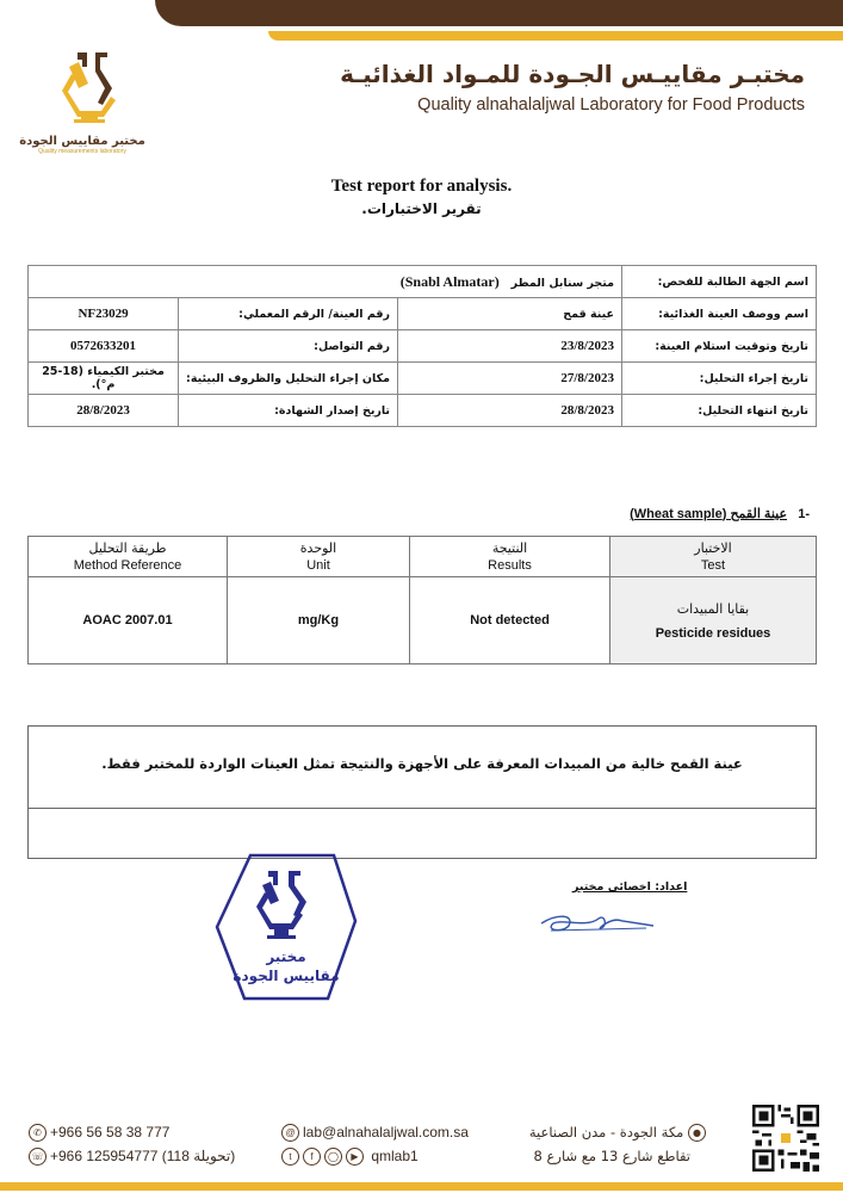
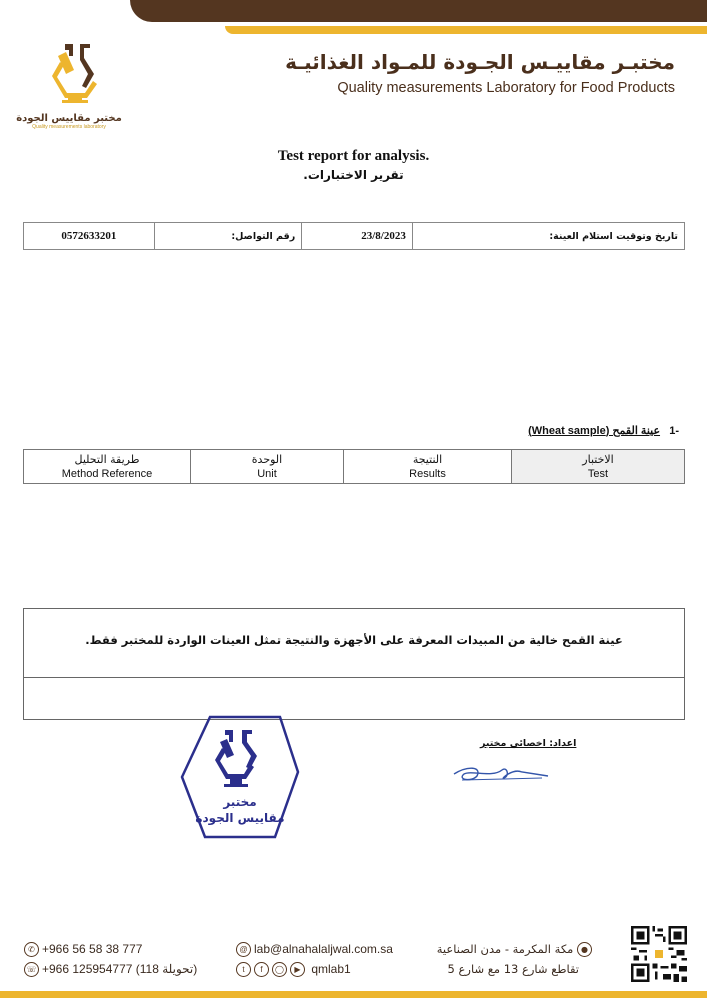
  مختبر مقاييس الجودة
  مختبـر مقاييـس الجـودة للمـواد الغذائيـة
- Quality alnahalaljwal Laboratory for Food Products
+ Quality measurements Laboratory for Food Products
  Test report for analysis.
  تقرير الاختبارات.
- اسم الجهة الطالبة للفحص:	متجر سنابل المطر (Snabl Almatar)
- اسم ووصف العينة الغذائية:	عينة قمح	رقم العينة/ الرقم المعملي:	NF23029
  تاريخ وتوقيت استلام العينة:	23/8/2023	رقم التواصل:	0572633201
- تاريخ إجراء التحليل:	27/8/2023	مكان إجراء التحليل والظروف البيئية:	مختبر الكيمياء (18-25 م°).
- تاريخ انتهاء التحليل:	28/8/2023	تاريخ إصدار الشهادة:	28/8/2023
  -1 عينة القمح (Wheat sample)
  الاختبار Test	النتيجة Results	الوحدة Unit	طريقة التحليل Method Reference
- بقايا المبيدات Pesticide residues	Not detected	mg/Kg	AOAC 2007.01
  عينة القمح خالية من المبيدات المعرفة على الأجهزة والنتيجة تمثل العينات الواردة للمختبر فقط.
  مختبر
  مقاييس الجودة
  اعداد: اخصائي مختبر
  ✆ +966 56 58 38 777
  ☏ +966 125954777 (118 تحويلة)
  @ lab@alnahalaljwal.com.sa
  t f ◯ ▶ qmlab1
- ● مكة الجودة - مدن الصناعية
+ ● مكة المكرمة - مدن الصناعية
- تقاطع شارع 13 مع شارع 8
+ تقاطع شارع 13 مع شارع 5
